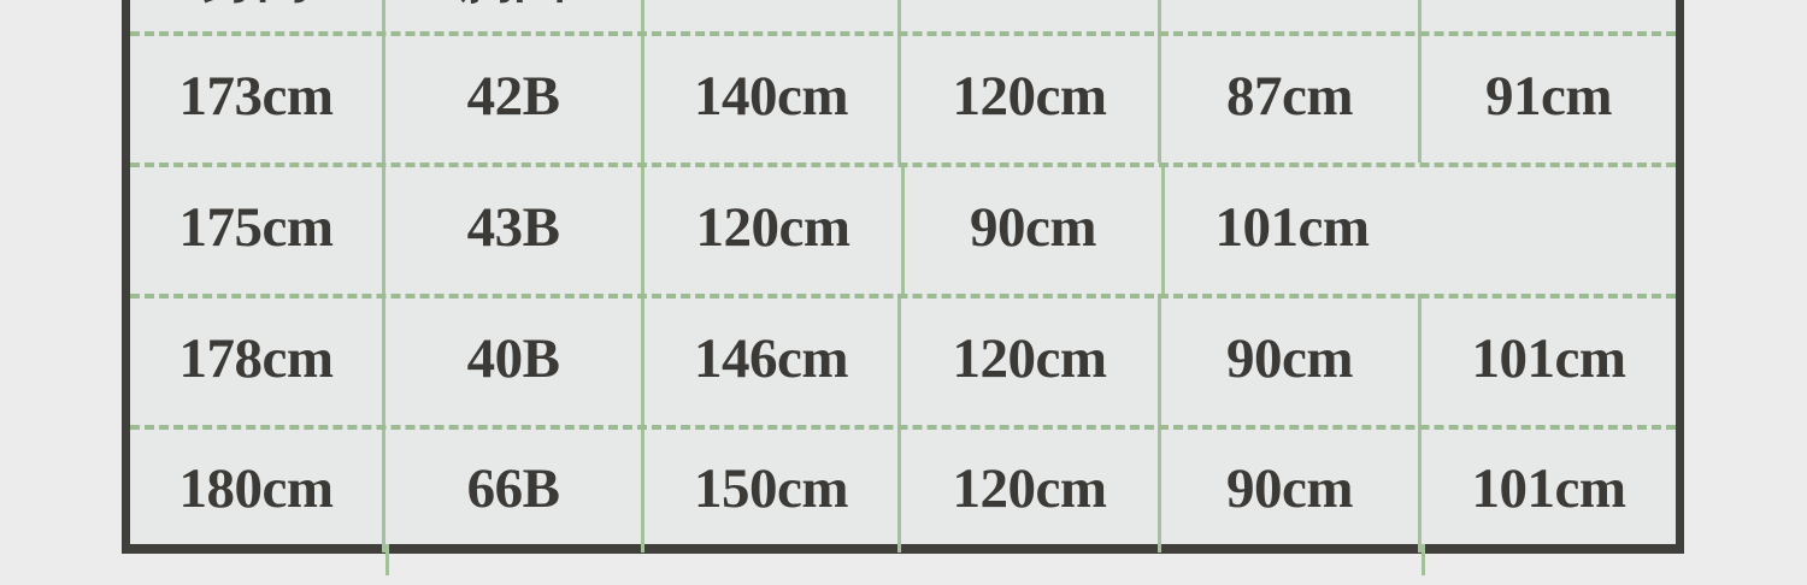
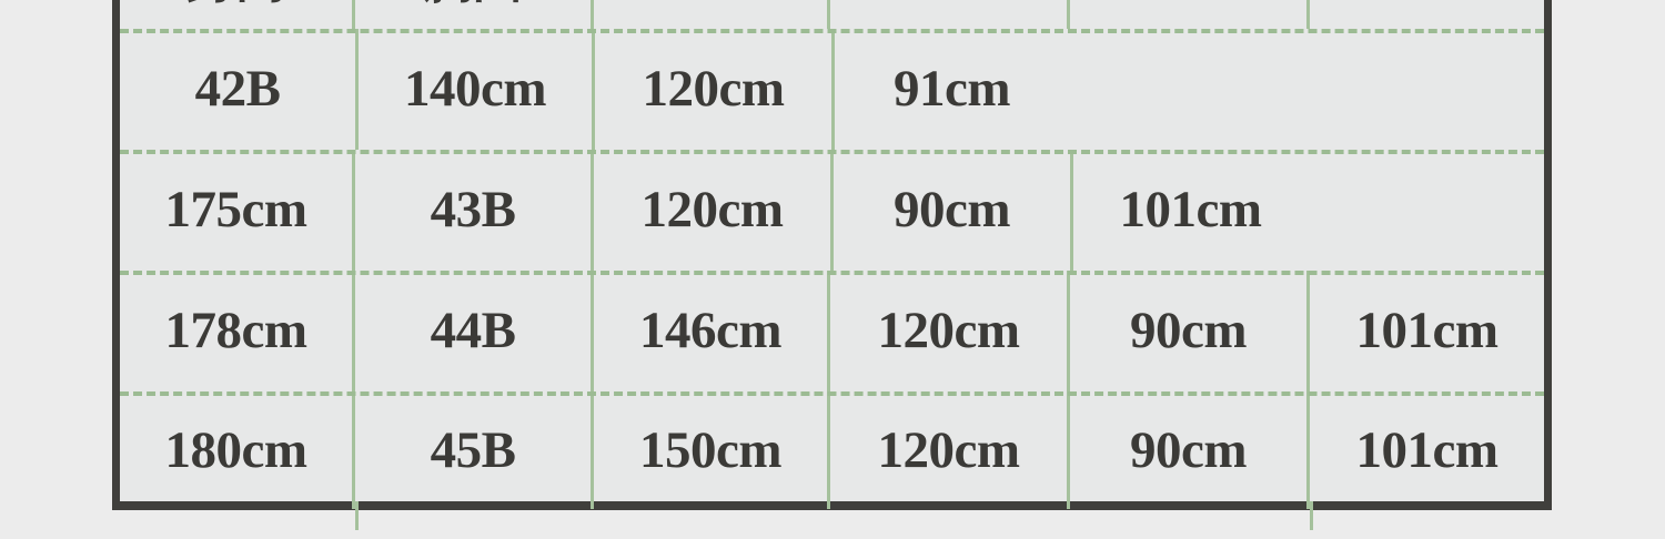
- 173cm
  42B
  140cm
  120cm
- 87cm
  91cm
  175cm
  43B
  120cm
  90cm
  101cm
  178cm
- 40B
+ 44B
  146cm
  120cm
  90cm
  101cm
  180cm
- 66B
+ 45B
  150cm
  120cm
  90cm
  101cm
